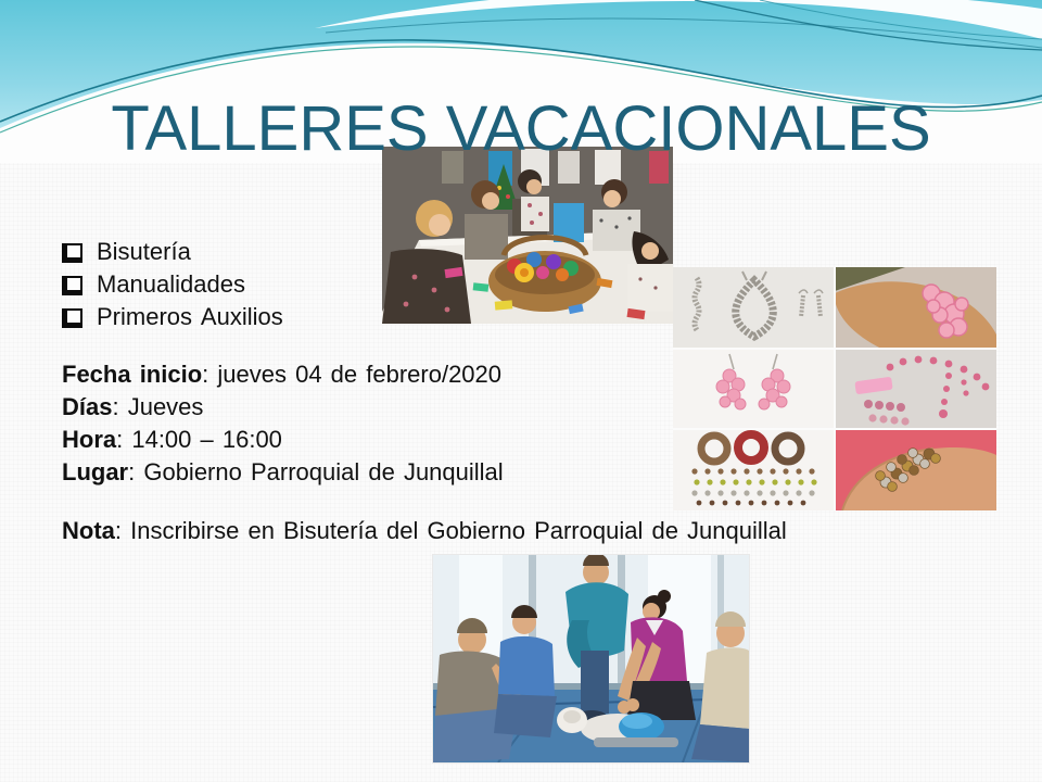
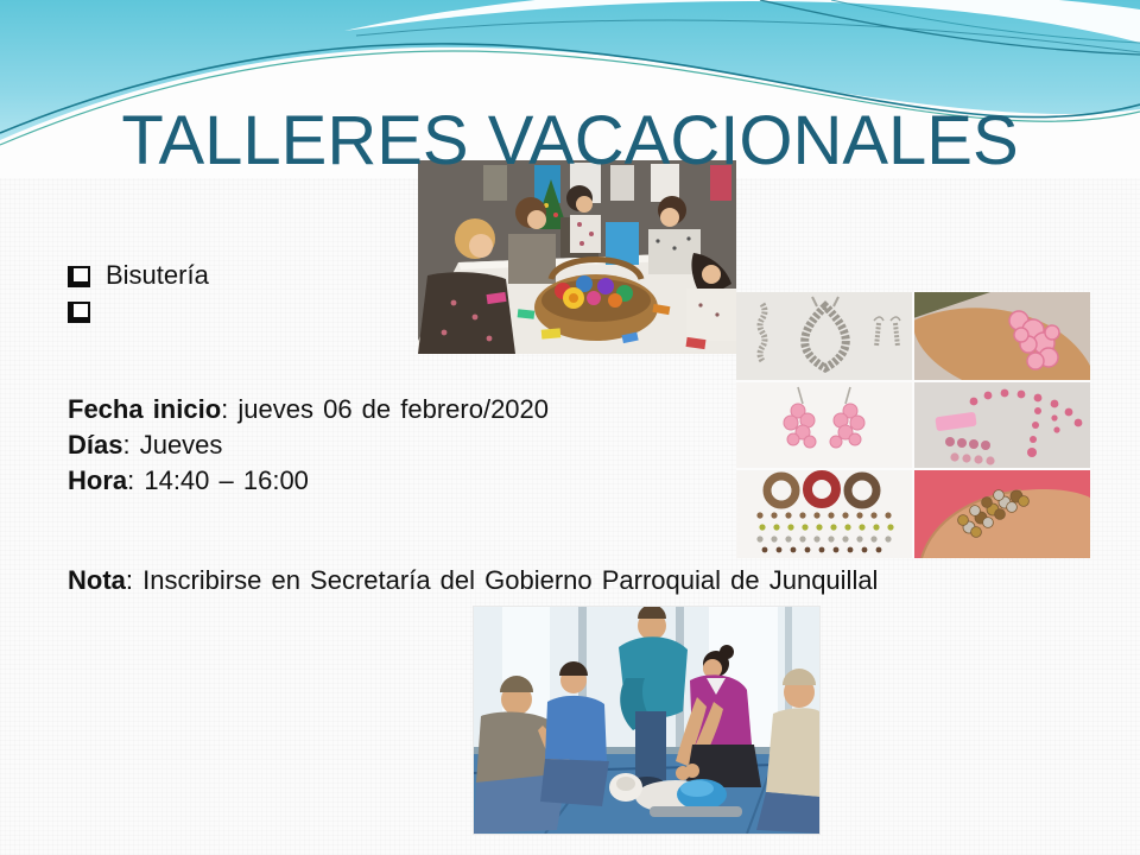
  TALLERES VACACIONALES
  Bisutería
- Manualidades
- Primeros Auxilios
- Fecha inicio: jueves 04 de febrero/2020
+ Fecha inicio: jueves 06 de febrero/2020
  Días: Jueves
- Hora: 14:00 – 16:00
+ Hora: 14:40 – 16:00
- Lugar: Gobierno Parroquial de Junquillal
- Nota: Inscribirse en Bisutería del Gobierno Parroquial de Junquillal
+ Nota: Inscribirse en Secretaría del Gobierno Parroquial de Junquillal
